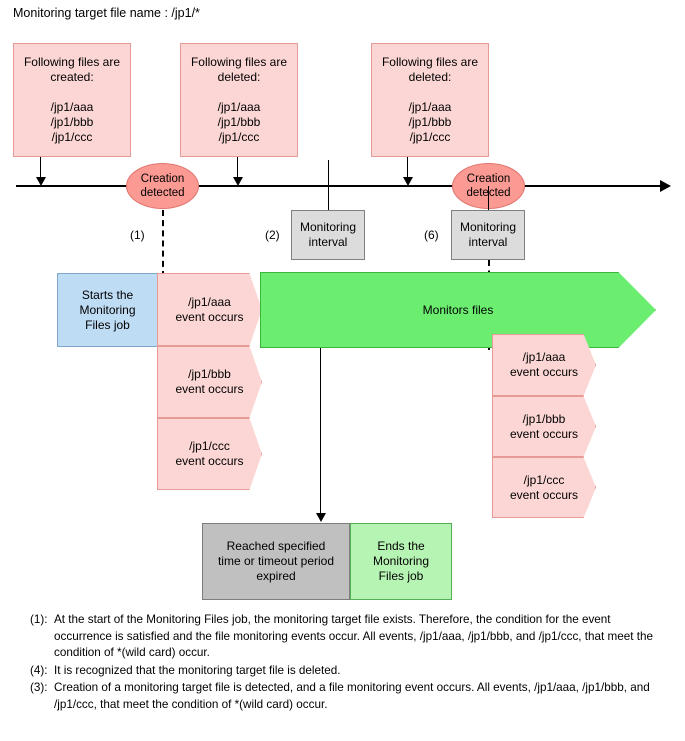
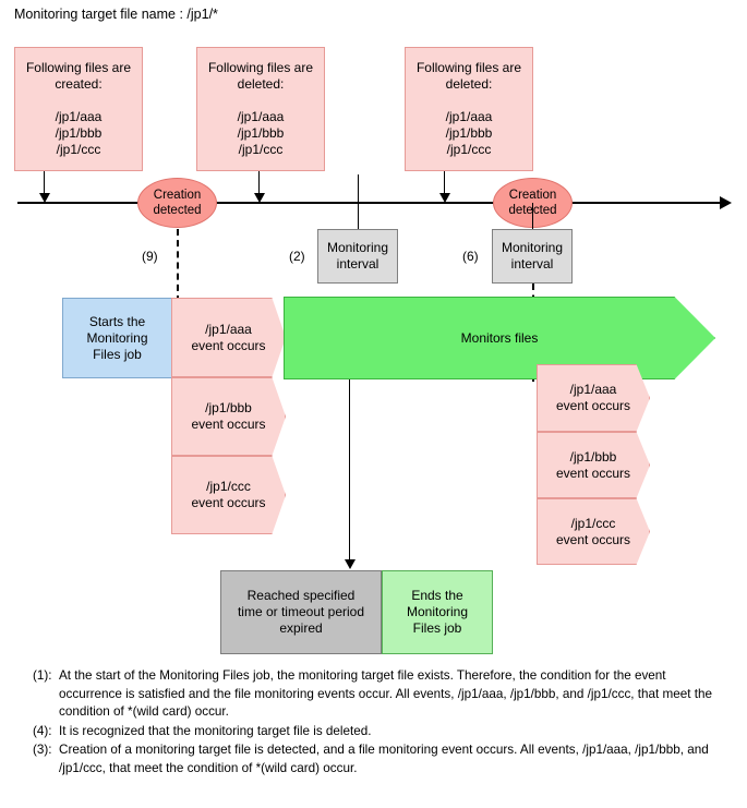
  Monitoring target file name : /jp1/*
  Following files are
  created:
  /jp1/aaa
  /jp1/bbb
  /jp1/ccc
  Following files are
  deleted:
  /jp1/aaa
  /jp1/bbb
  /jp1/ccc
  Following files are
  deleted:
  /jp1/aaa
  /jp1/bbb
  /jp1/ccc
  Creation
  detected
  Creation
  detected
- (1)
+ (9)
  (2)
  (6)
  Monitoring
  interval
  Monitoring
  interval
  Starts the
  Monitoring
  Files job
  /jp1/aaa
  event occurs
  /jp1/bbb
  event occurs
  /jp1/ccc
  event occurs
  Monitors files
  /jp1/aaa
  event occurs
  /jp1/bbb
  event occurs
  /jp1/ccc
  event occurs
  Reached specified
  time or timeout period
  expired
  Ends the
  Monitoring
  Files job
  (1):
  At the start of the Monitoring Files job, the monitoring target file exists. Therefore, the condition for the event occurrence is satisfied and the file monitoring events occur. All events, /jp1/aaa, /jp1/bbb, and /jp1/ccc, that meet the condition of *(wild card) occur.
  (4):
  It is recognized that the monitoring target file is deleted.
  (3):
  Creation of a monitoring target file is detected, and a file monitoring event occurs. All events, /jp1/aaa, /jp1/bbb, and /jp1/ccc, that meet the condition of *(wild card) occur.
